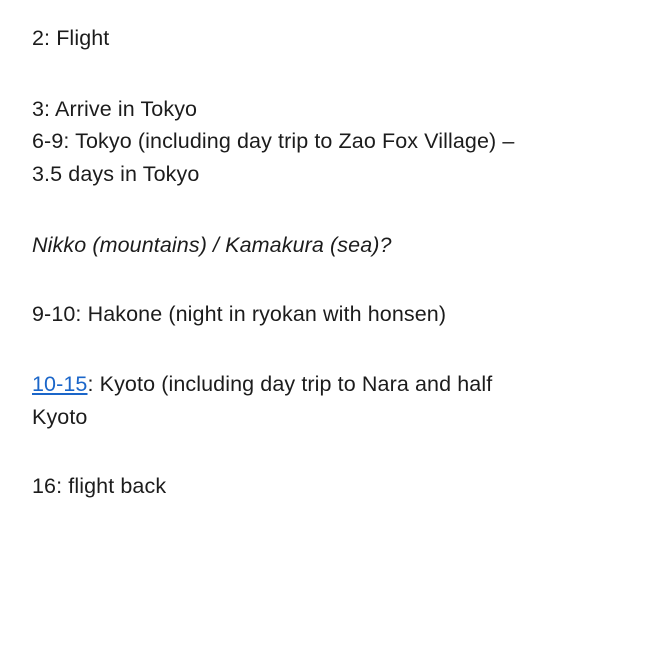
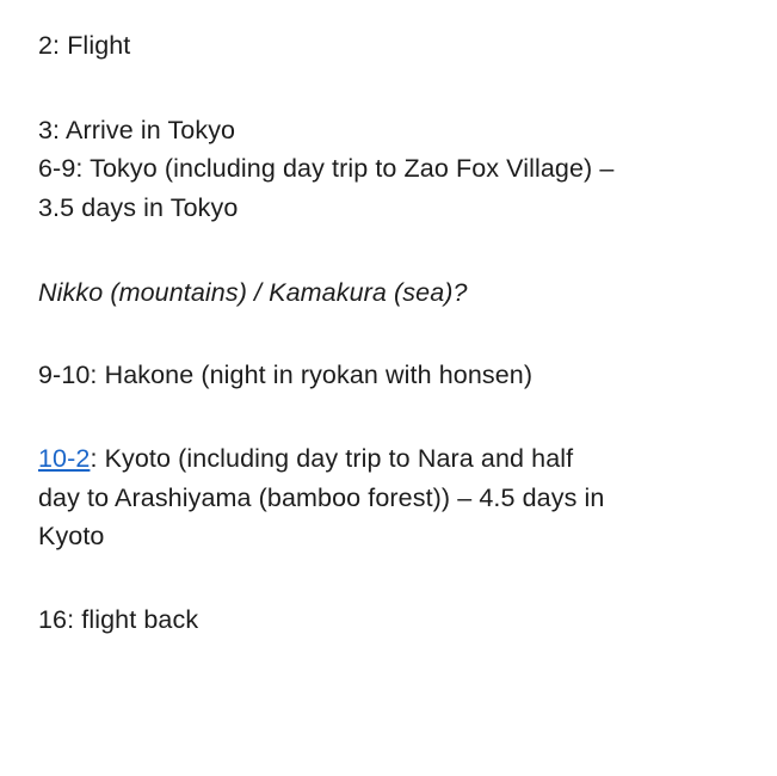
  2: Flight
  3: Arrive in Tokyo
  6-9: Tokyo (including day trip to Zao Fox Village) –
  3.5 days in Tokyo
  Nikko (mountains) / Kamakura (sea)?
  9-10: Hakone (night in ryokan with honsen)
- 10-15: Kyoto (including day trip to Nara and half
+ 10-2: Kyoto (including day trip to Nara and half
+ day to Arashiyama (bamboo forest)) – 4.5 days in
  Kyoto
  16: flight back
